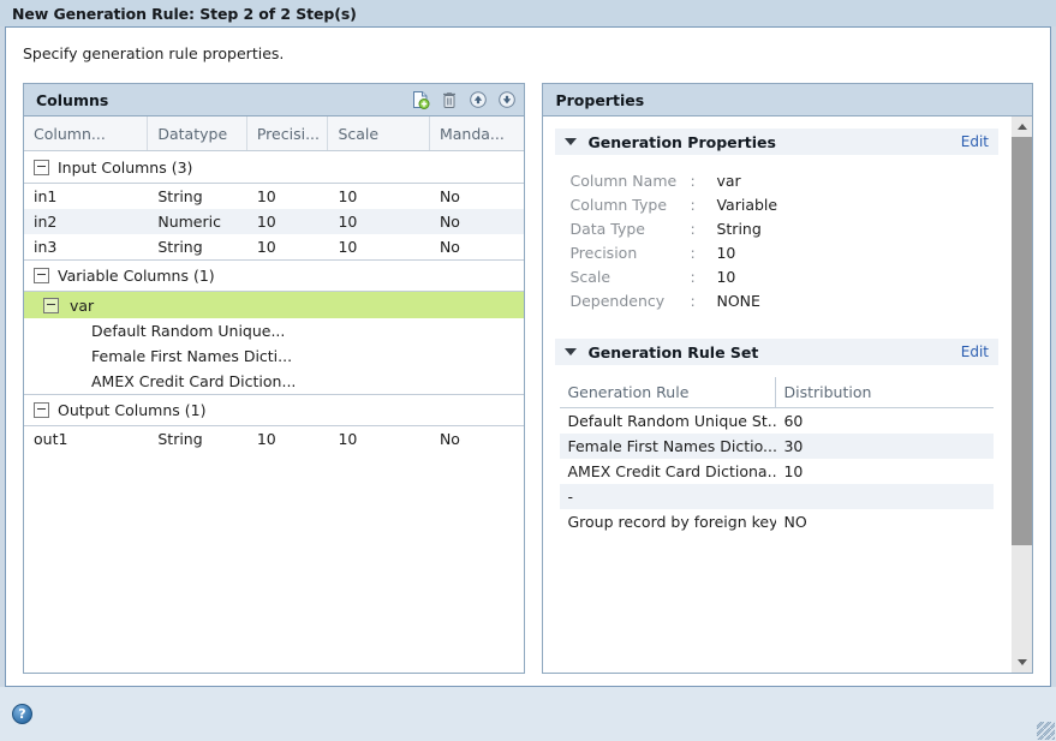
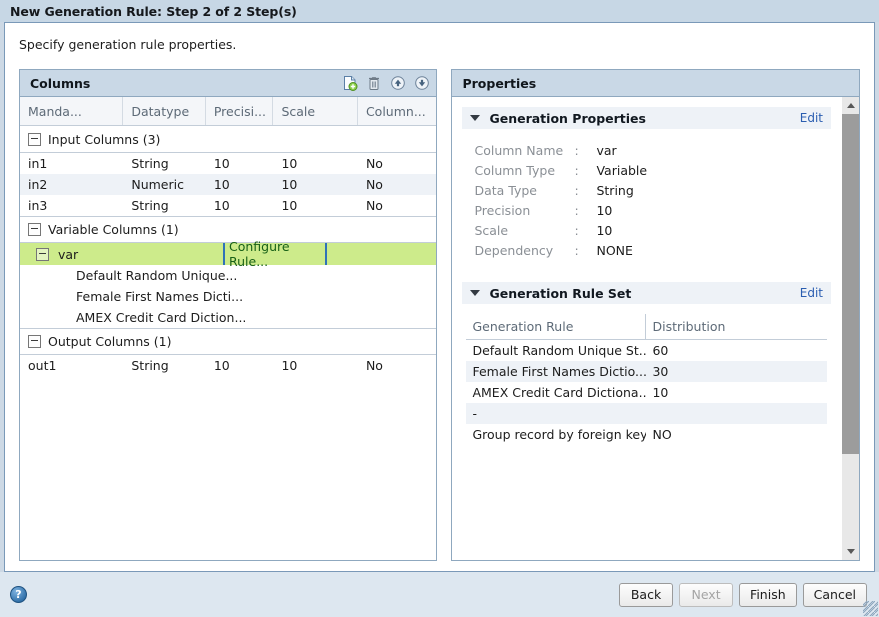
  New Generation Rule: Step 2 of 2 Step(s)
  Specify generation rule properties.
  Columns
- Column...
+ Manda...
  Datatype
  Precisi...
  Scale
- Manda...
+ Column...
  Input Columns (3)
  in1
  String
  10
  10
  No
  in2
  Numeric
  10
  10
  No
  in3
  String
  10
  10
  No
  Variable Columns (1)
  var
+ Configure Rule...
  Default Random Unique...
  Female First Names Dicti...
  AMEX Credit Card Diction...
  Output Columns (1)
  out1
  String
  10
  10
  No
  Properties
  Generation Properties
  Edit
  Column Name
  :
  var
  Column Type
  :
  Variable
  Data Type
  :
  String
  Precision
  :
  10
  Scale
  :
  10
  Dependency
  :
  NONE
  Generation Rule Set
  Edit
  Generation Rule
  Distribution
  Default Random Unique St..
  60
  Female First Names Dictio...
  30
  AMEX Credit Card Dictiona..
  10
  -
  Group record by foreign key
  NO
  ?
+ Back
+ Next
+ Finish
+ Cancel
